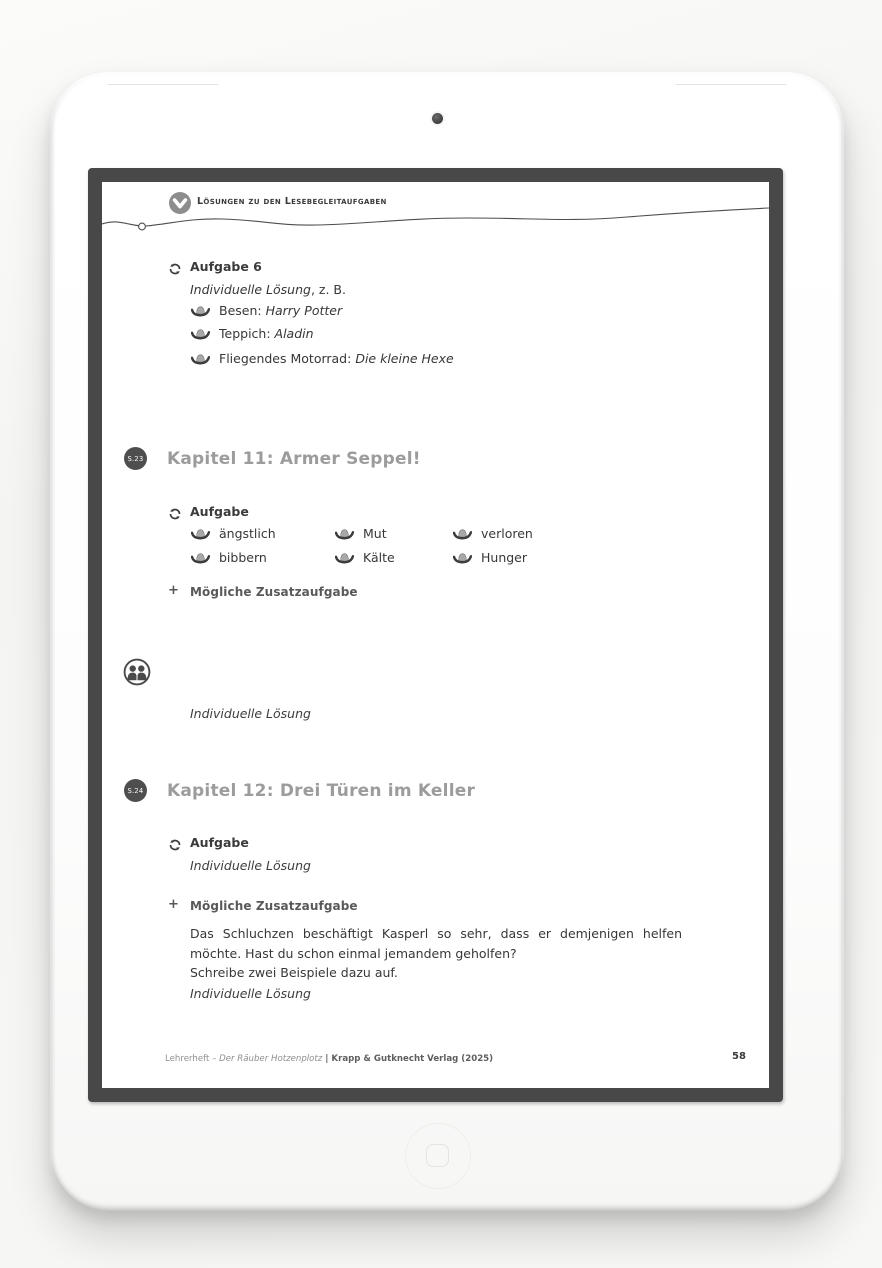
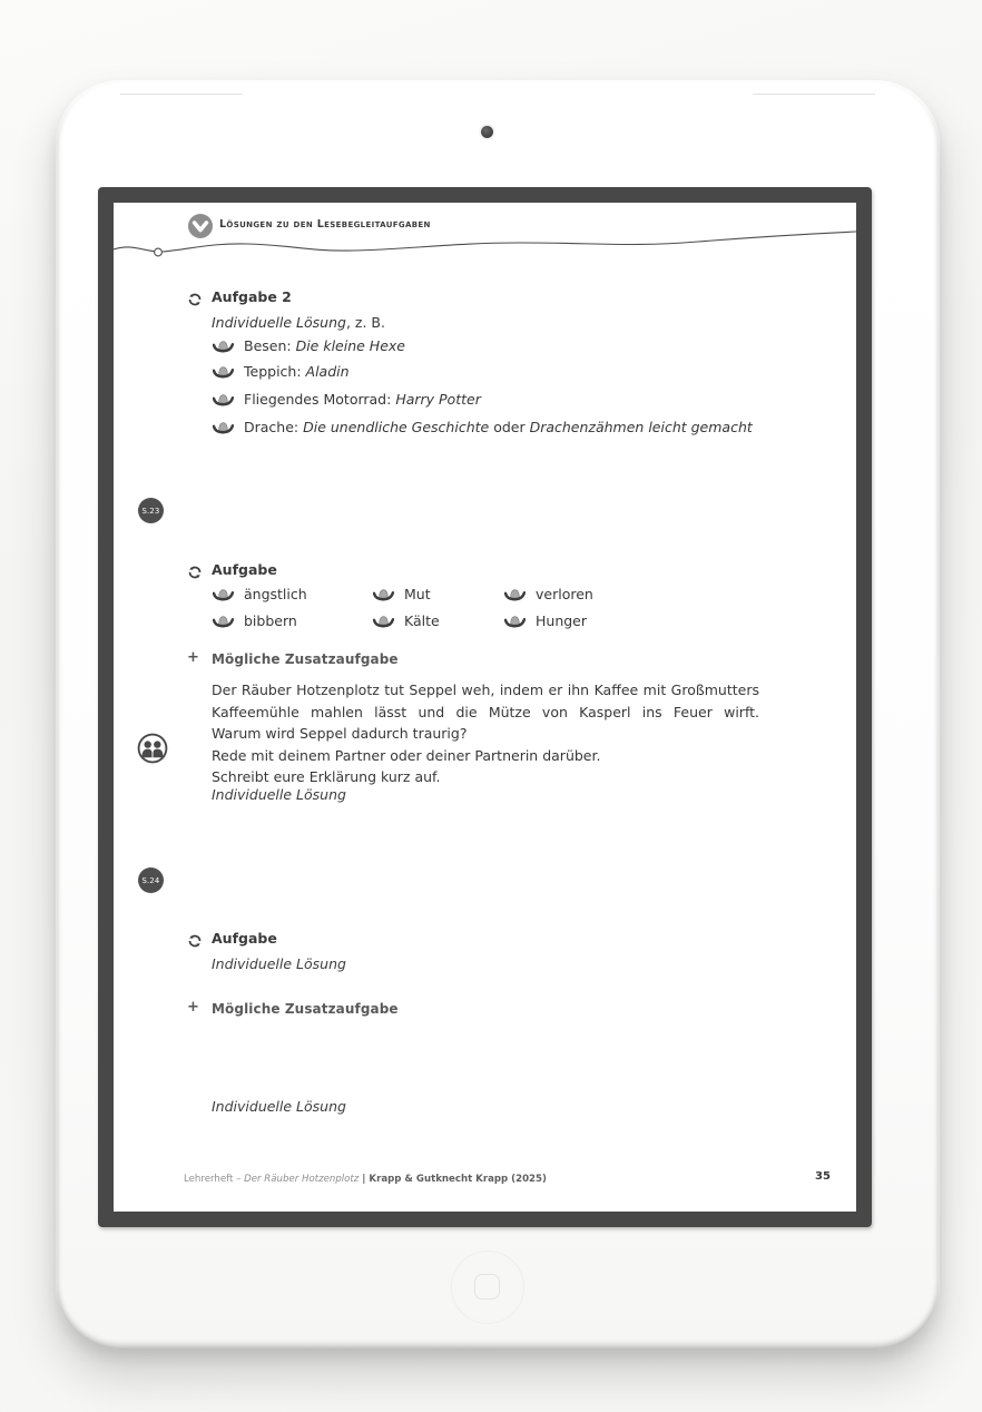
  Lösungen zu den Lesebegleitaufgaben
- Aufgabe 6
+ Aufgabe 2
  Individuelle Lösung, z. B.
- Besen: Harry Potter
+ Besen: Die kleine Hexe
  Teppich: Aladin
- Fliegendes Motorrad: Die kleine Hexe
+ Fliegendes Motorrad: Harry Potter
+ Drache: Die unendliche Geschichte oder Drachenzähmen leicht gemacht
  S.23
- Kapitel 11: Armer Seppel!
  Aufgabe
  ängstlich
  Mut
  verloren
  bibbern
  Kälte
  Hunger
  +
  Mögliche Zusatzaufgabe
+ Der Räuber Hotzenplotz tut Seppel weh, indem er ihn Kaffee mit Großmutters
+ Kaffeemühle mahlen lässt und die Mütze von Kasperl ins Feuer wirft.
+ Warum wird Seppel dadurch traurig?
+ Rede mit deinem Partner oder deiner Partnerin darüber.
+ Schreibt eure Erklärung kurz auf.
  Individuelle Lösung
  S.24
- Kapitel 12: Drei Türen im Keller
  Aufgabe
  Individuelle Lösung
  +
  Mögliche Zusatzaufgabe
- Das Schluchzen beschäftigt Kasperl so sehr, dass er demjenigen helfen
- möchte. Hast du schon einmal jemandem geholfen?
- Schreibe zwei Beispiele dazu auf.
  Individuelle Lösung
- Lehrerheft – Der Räuber Hotzenplotz | Krapp & Gutknecht Verlag (2025)
+ Lehrerheft – Der Räuber Hotzenplotz | Krapp & Gutknecht Krapp (2025)
- 58
+ 35
